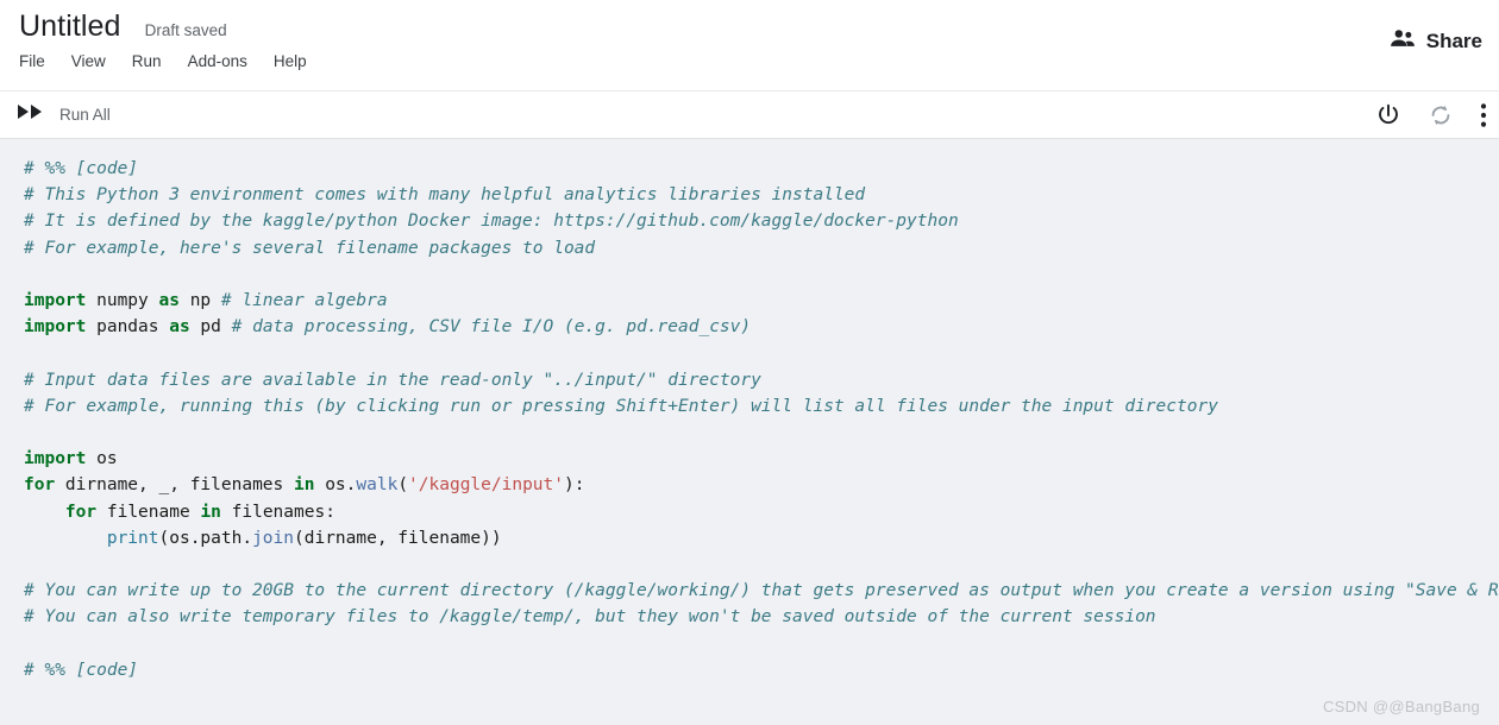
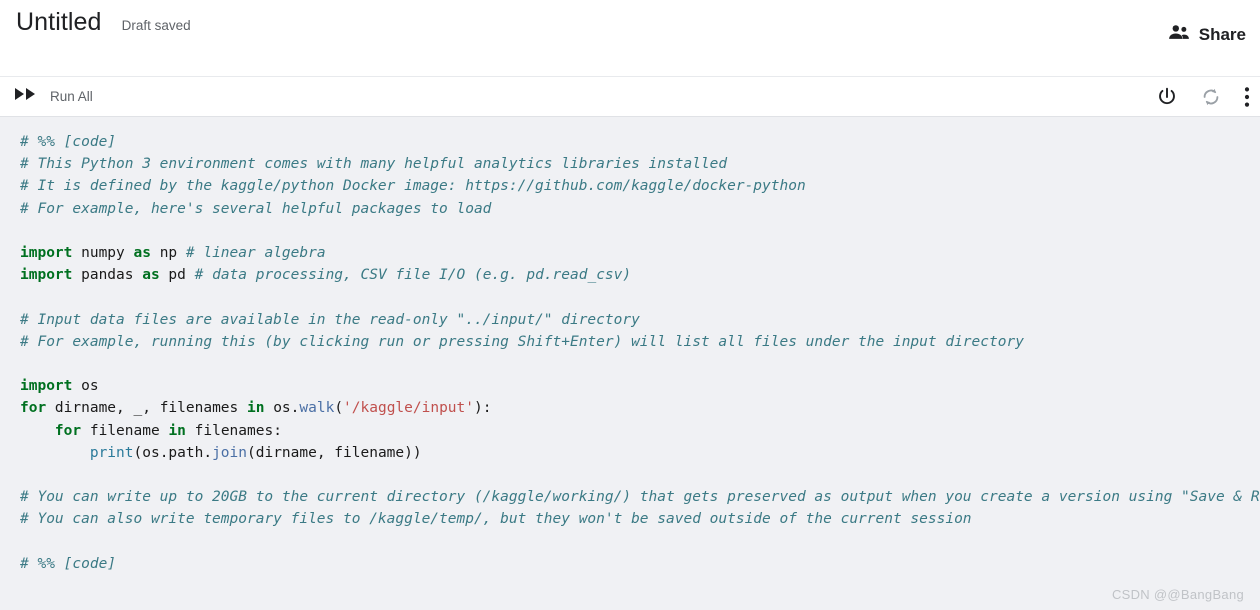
  Untitled
  Draft saved
- File
- View
- Run
- Add-ons
- Help
  Share
  Run All
- # %% [code] # This Python 3 environment comes with many helpful analytics libraries installed # It is defined by the kaggle/python Docker image: https://github.com/kaggle/docker-python # For example, here's several filename packages to load import numpy as np # linear algebra import pandas as pd # data processing, CSV file I/O (e.g. pd.read_csv) # Input data files are available in the read-only "../input/" directory # For example, running this (by clicking run or pressing Shift+Enter) will list all files under the input directory import os for dirname, _, filenames in os.walk('/kaggle/input'): for filename in filenames: print(os.path.join(dirname, filename)) # You can write up to 20GB to the current directory (/kaggle/working/) that gets preserved as output when you create a version using "Save & R # You can also write temporary files to /kaggle/temp/, but they won't be saved outside of the current session # %% [code]
+ # %% [code] # This Python 3 environment comes with many helpful analytics libraries installed # It is defined by the kaggle/python Docker image: https://github.com/kaggle/docker-python # For example, here's several helpful packages to load import numpy as np # linear algebra import pandas as pd # data processing, CSV file I/O (e.g. pd.read_csv) # Input data files are available in the read-only "../input/" directory # For example, running this (by clicking run or pressing Shift+Enter) will list all files under the input directory import os for dirname, _, filenames in os.walk('/kaggle/input'): for filename in filenames: print(os.path.join(dirname, filename)) # You can write up to 20GB to the current directory (/kaggle/working/) that gets preserved as output when you create a version using "Save & R # You can also write temporary files to /kaggle/temp/, but they won't be saved outside of the current session # %% [code]
  CSDN @@BangBang
